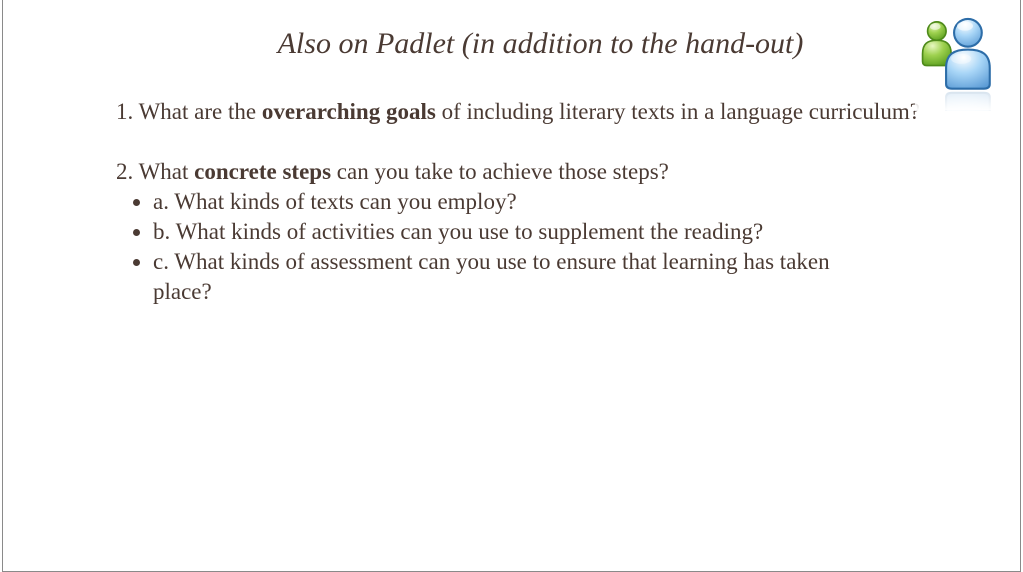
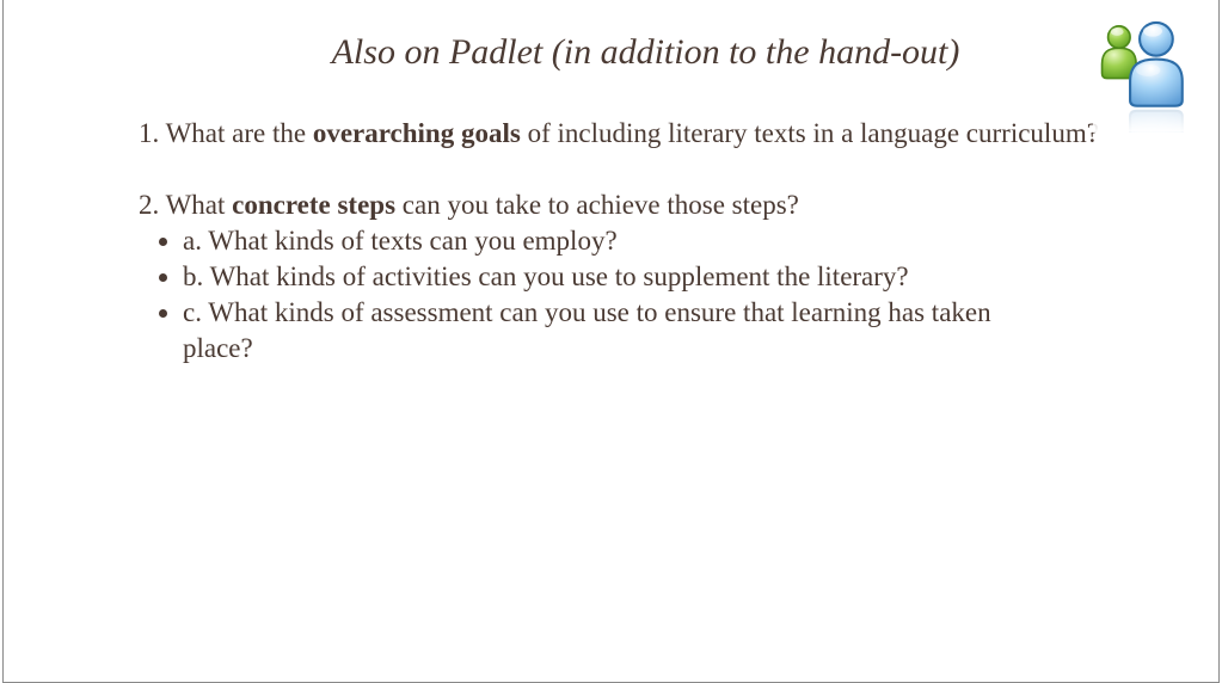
  Also on Padlet (in addition to the hand-out)
  1. What are the overarching goals of including literary texts in a language curriculum?
  2. What concrete steps can you take to achieve those steps?
  a. What kinds of texts can you employ?
- b. What kinds of activities can you use to supplement the reading?
+ b. What kinds of activities can you use to supplement the literary?
  c. What kinds of assessment can you use to ensure that learning has taken place?
